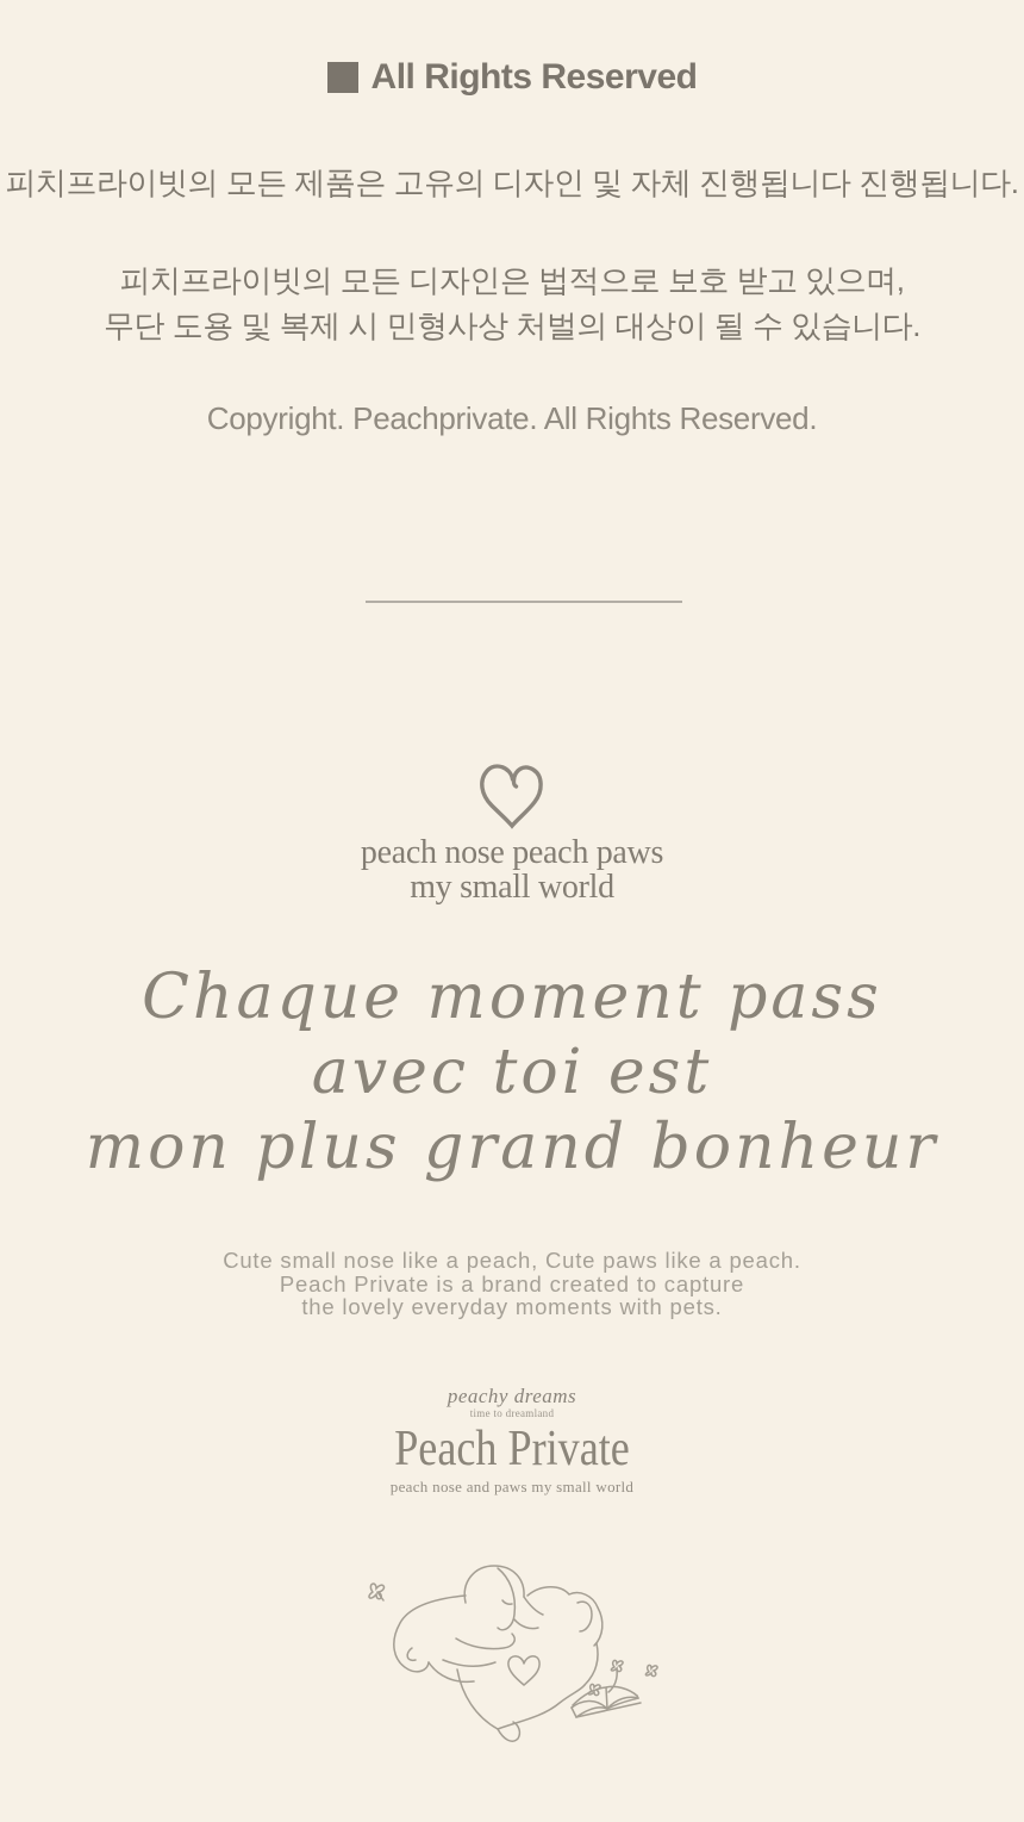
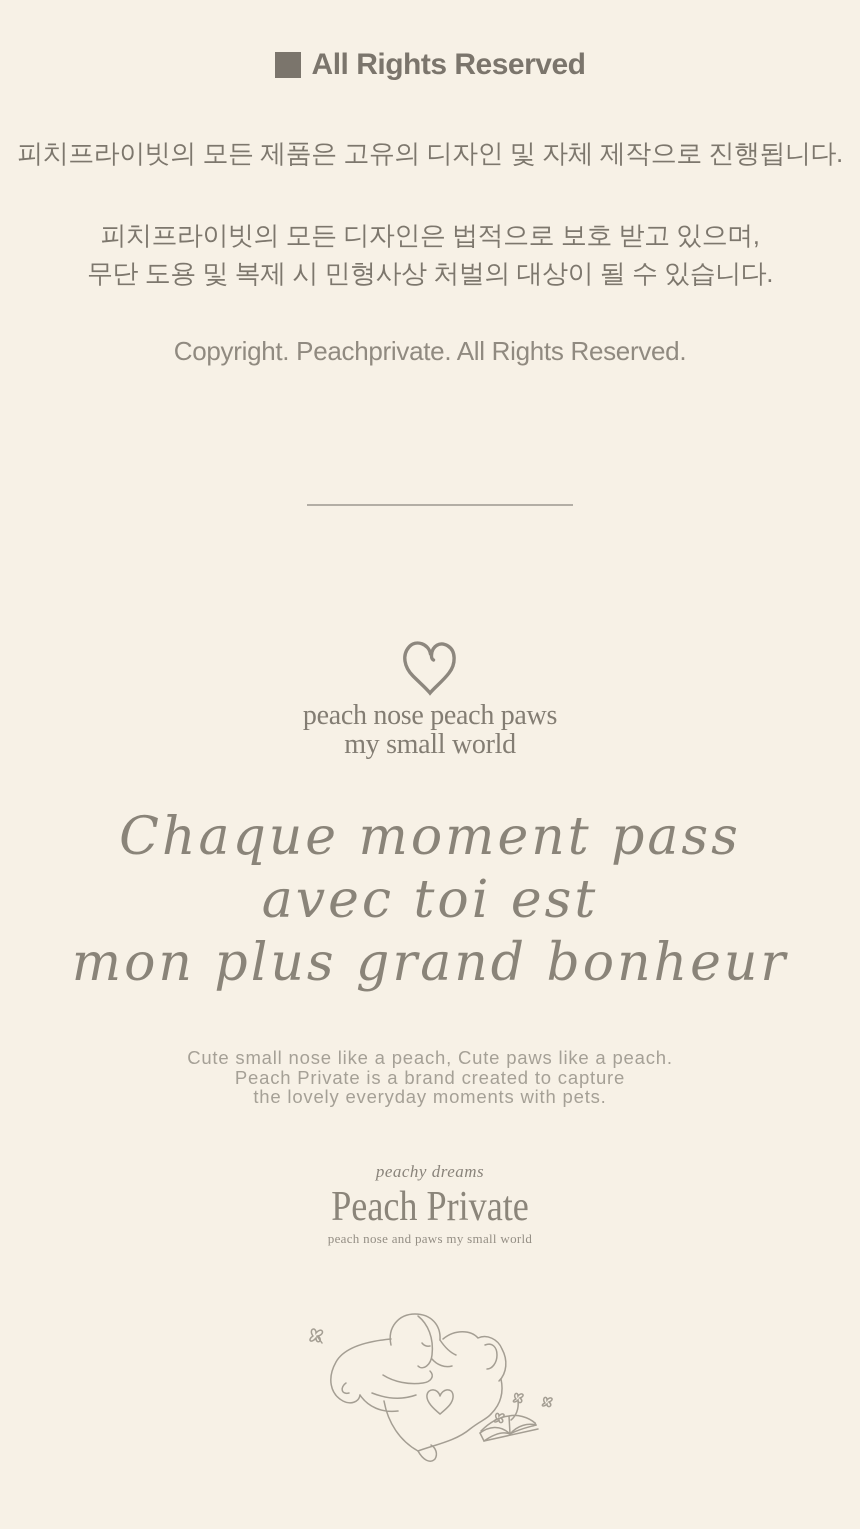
  All Rights Reserved
- 피치프라이빗의 모든 제품은 고유의 디자인 및 자체 진행됩니다 진행됩니다.
+ 피치프라이빗의 모든 제품은 고유의 디자인 및 자체 제작으로 진행됩니다.
  피치프라이빗의 모든 디자인은 법적으로 보호 받고 있으며,
  무단 도용 및 복제 시 민형사상 처벌의 대상이 될 수 있습니다.
  Copyright. Peachprivate. All Rights Reserved.
  peach nose peach paws
  my small world
  Chaque moment pass
  avec toi est
  mon plus grand bonheur
  Cute small nose like a peach, Cute paws like a peach.
  Peach Private is a brand created to capture
  the lovely everyday moments with pets.
  peachy dreams
- time to dreamland
  Peach Private
  peach nose and paws my small world
